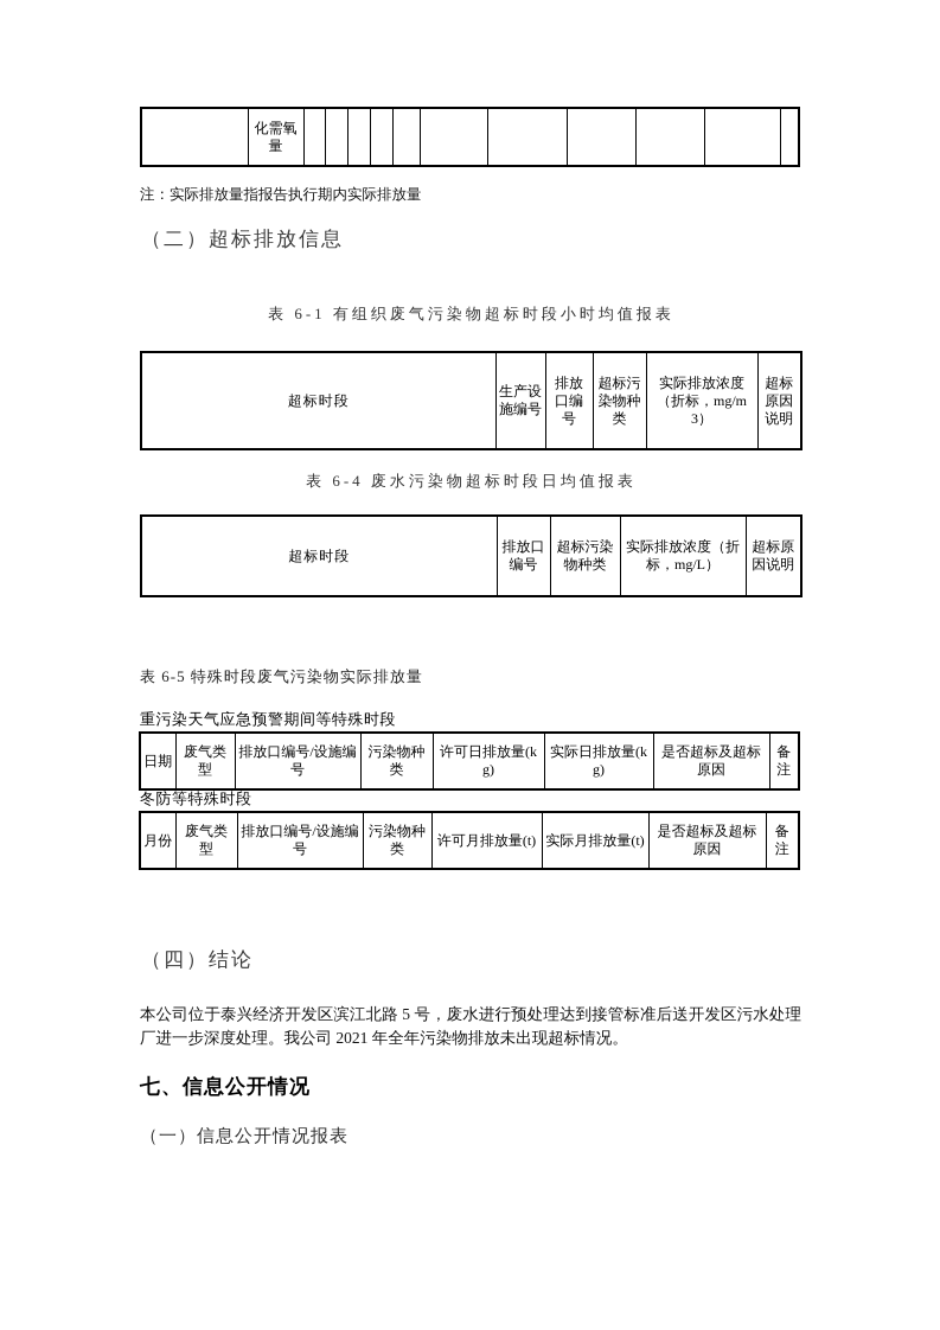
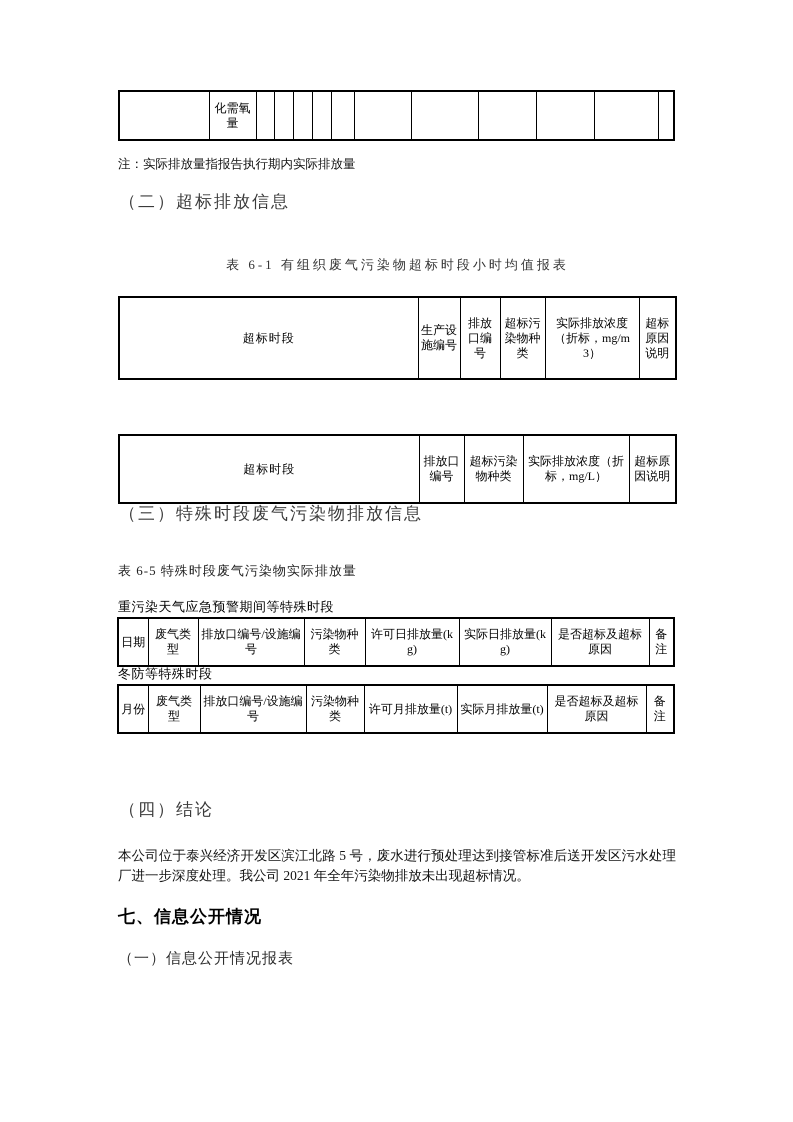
  	化需氧量
  注：实际排放量指报告执行期内实际排放量
  （二）超标排放信息
  表 6-1 有组织废气污染物超标时段小时均值报表
  超标时段	生产设施编号	排放口编号	超标污染物种类	实际排放浓度（折标，mg/m3）	超标原因说明
- 表 6-4 废水污染物超标时段日均值报表
  超标时段	排放口编号	超标污染物种类	实际排放浓度（折标，mg/L）	超标原因说明
+ （三）特殊时段废气污染物排放信息
  表 6-5 特殊时段废气污染物实际排放量
  重污染天气应急预警期间等特殊时段
  日期	废气类型	排放口编号/设施编号	污染物种类	许可日排放量(kg)	实际日排放量(kg)	是否超标及超标原因	备注
  冬防等特殊时段
  月份	废气类型	排放口编号/设施编号	污染物种类	许可月排放量(t)	实际月排放量(t)	是否超标及超标原因	备注
  （四）结论
  本公司位于泰兴经济开发区滨江北路 5 号，废水进行预处理达到接管标准后送开发区污水处理厂进一步深度处理。我公司 2021 年全年污染物排放未出现超标情况。
  七、信息公开情况
  （一）信息公开情况报表
